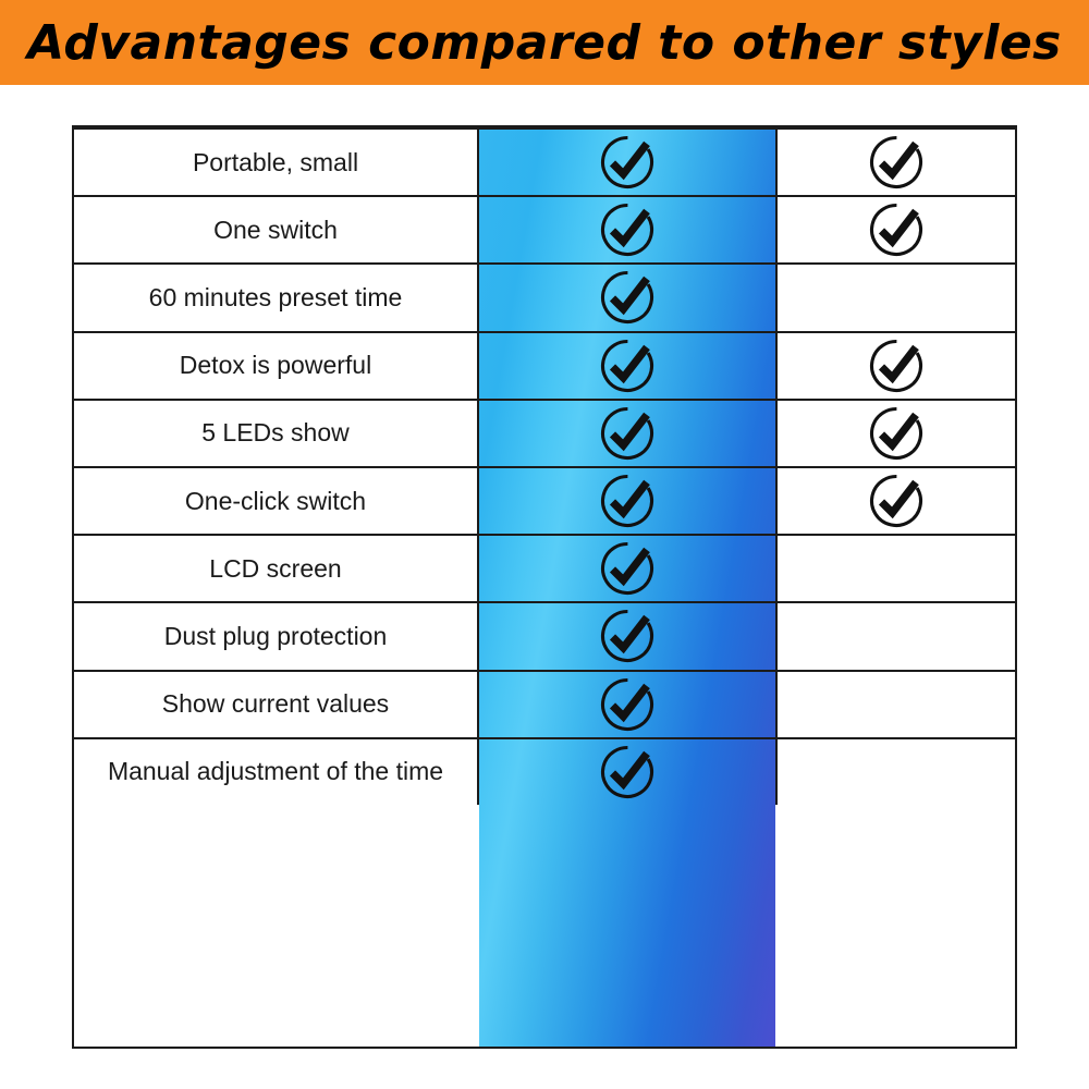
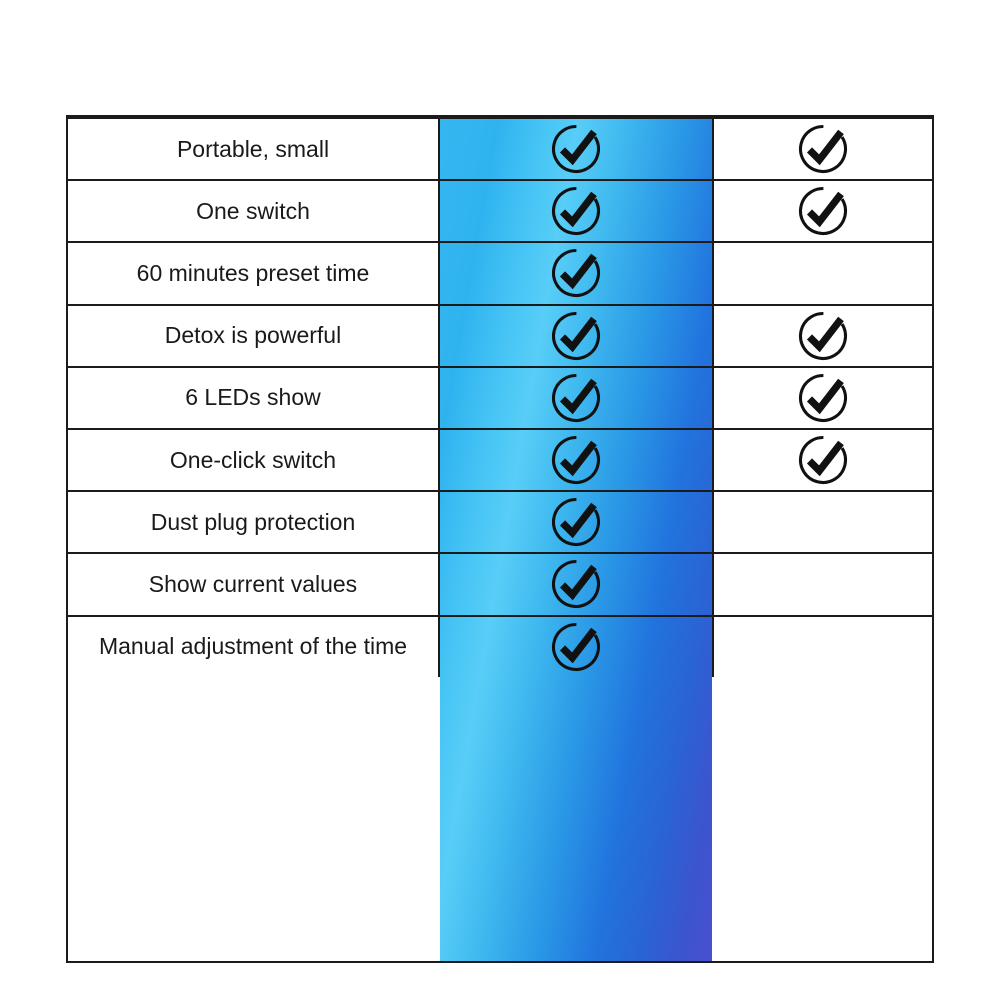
- Advantages compared to other styles
  Portable, small
  One switch
  60 minutes preset time
  Detox is powerful
- 5 LEDs show
+ 6 LEDs show
  One-click switch
- LCD screen
  Dust plug protection
  Show current values
  Manual adjustment of the time
